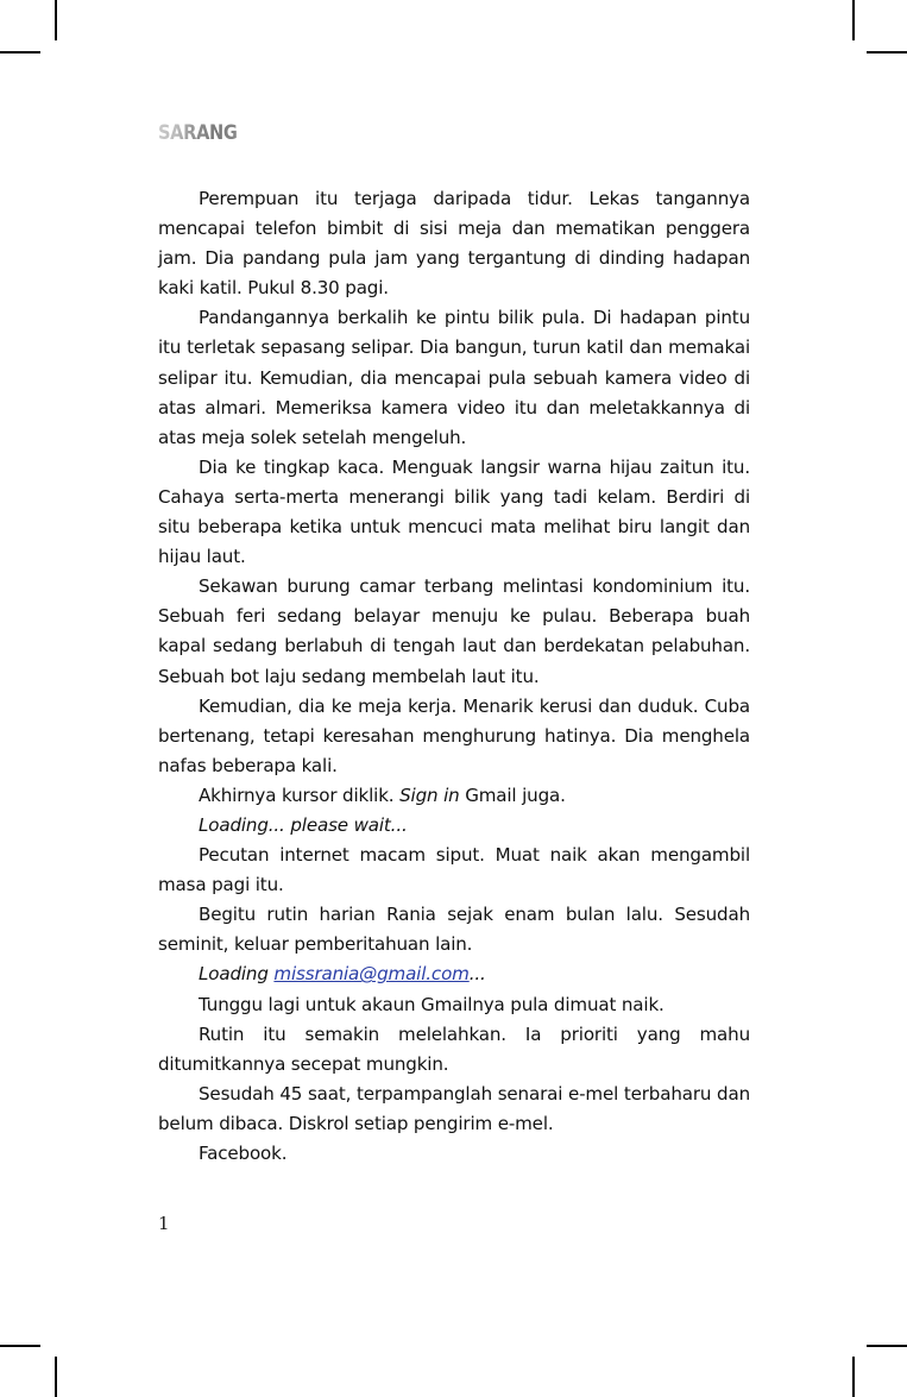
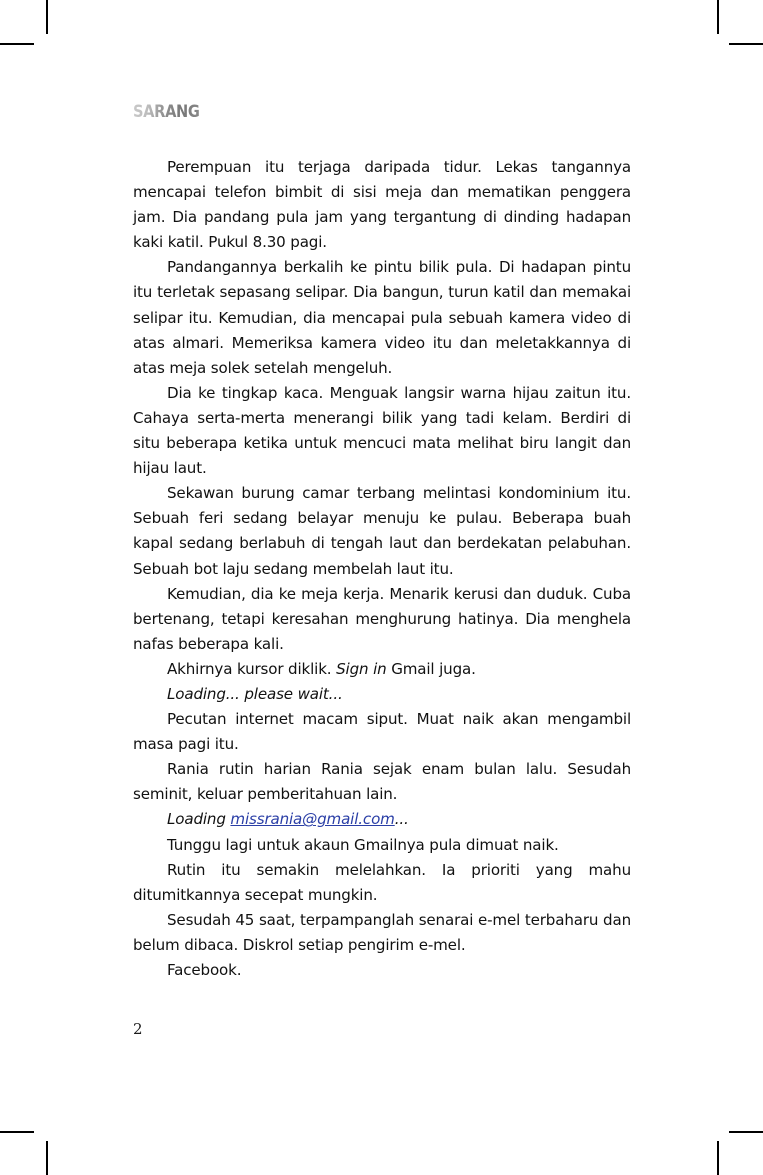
  SARANG
  Perempuan itu terjaga daripada tidur. Lekas tangannya mencapai telefon bimbit di sisi meja dan mematikan penggera jam. Dia pandang pula jam yang tergantung di dinding hadapan kaki katil. Pukul 8.30 pagi.
  Pandangannya berkalih ke pintu bilik pula. Di hadapan pintu itu terletak sepasang selipar. Dia bangun, turun katil dan memakai selipar itu. Kemudian, dia mencapai pula sebuah kamera video di atas almari. Memeriksa kamera video itu dan meletakkannya di atas meja solek setelah mengeluh.
  Dia ke tingkap kaca. Menguak langsir warna hijau zaitun itu. Cahaya serta-merta menerangi bilik yang tadi kelam. Berdiri di situ beberapa ketika untuk mencuci mata melihat biru langit dan hijau laut.
  Sekawan burung camar terbang melintasi kondominium itu. Sebuah feri sedang belayar menuju ke pulau. Beberapa buah kapal sedang berlabuh di tengah laut dan berdekatan pelabuhan. Sebuah bot laju sedang membelah laut itu.
  Kemudian, dia ke meja kerja. Menarik kerusi dan duduk. Cuba bertenang, tetapi keresahan menghurung hatinya. Dia menghela nafas beberapa kali.
  Akhirnya kursor diklik. Sign in Gmail juga.
  Loading... please wait...
  Pecutan internet macam siput. Muat naik akan mengambil masa pagi itu.
- Begitu rutin harian Rania sejak enam bulan lalu. Sesudah seminit, keluar pemberitahuan lain.
+ Rania rutin harian Rania sejak enam bulan lalu. Sesudah seminit, keluar pemberitahuan lain.
  Loading missrania@gmail.com...
  Tunggu lagi untuk akaun Gmailnya pula dimuat naik.
  Rutin itu semakin melelahkan. Ia prioriti yang mahu ditumitkannya secepat mungkin.
  Sesudah 45 saat, terpampanglah senarai e-mel terbaharu dan belum dibaca. Diskrol setiap pengirim e-mel.
  Facebook.
- 1
+ 2
